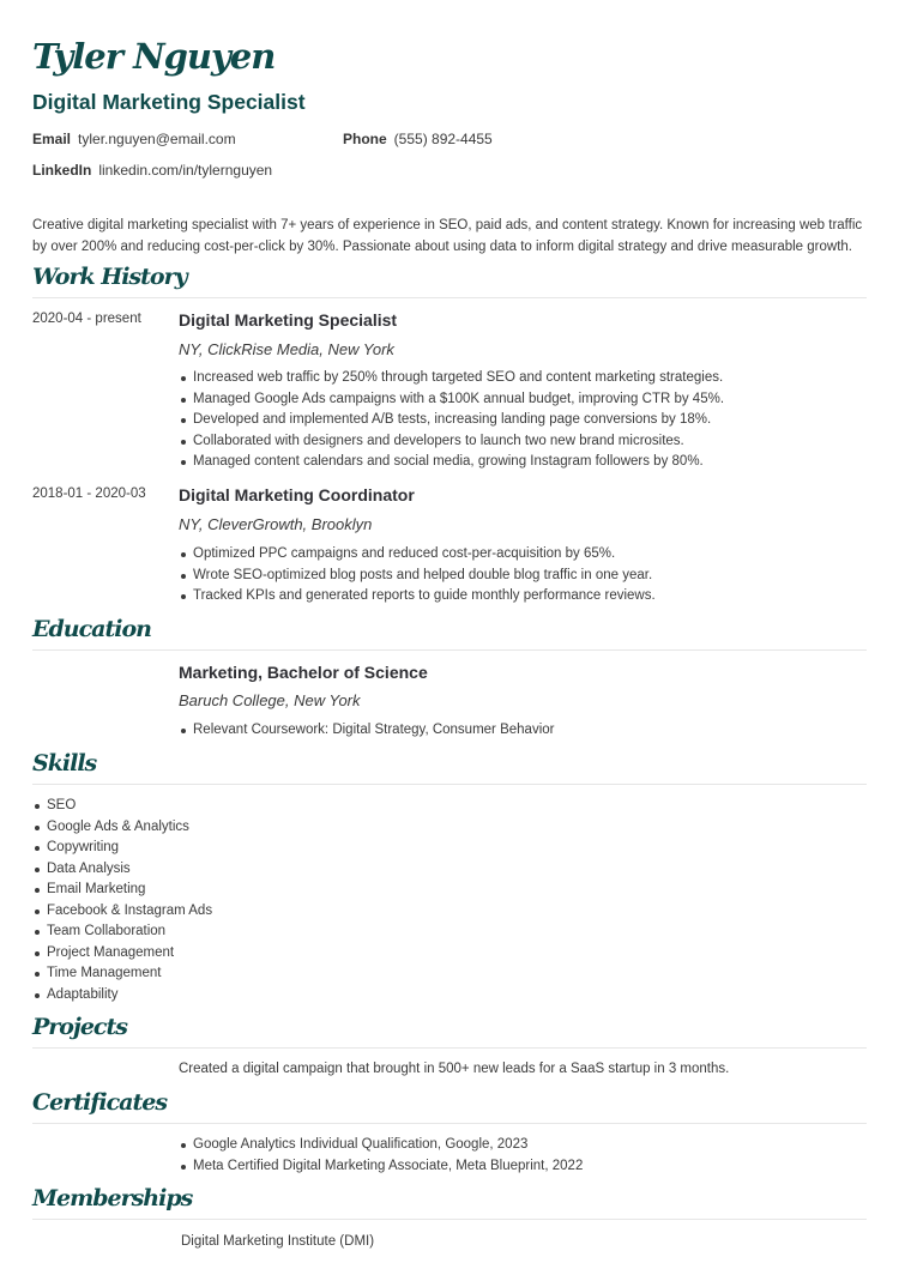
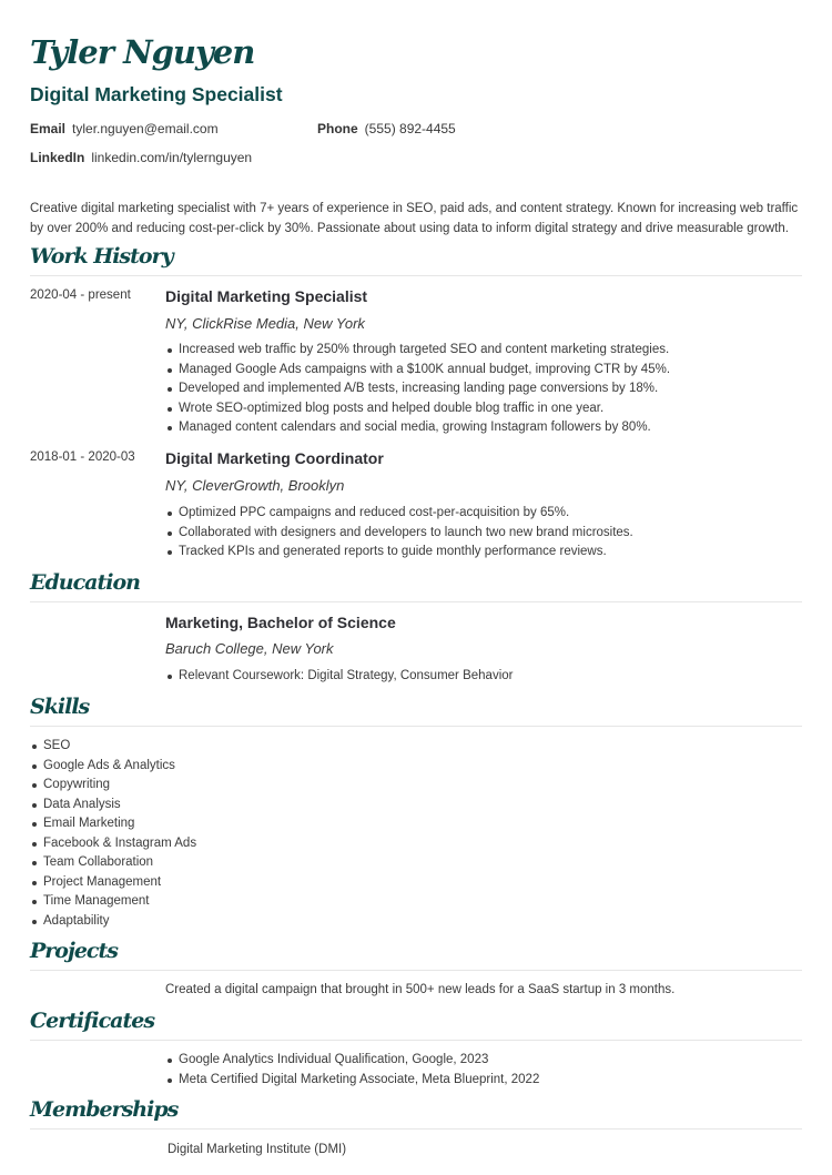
  Tyler Nguyen
  Digital Marketing Specialist
  Email tyler.nguyen@email.com
  Phone (555) 892-4455
  LinkedIn linkedin.com/in/tylernguyen
  Creative digital marketing specialist with 7+ years of experience in SEO, paid ads, and content strategy. Known for increasing web traffic by over 200% and reducing cost-per-click by 30%. Passionate about using data to inform digital strategy and drive measurable growth.
  Work History
  2020-04 - present
  Digital Marketing Specialist
  NY, ClickRise Media, New York
  Increased web traffic by 250% through targeted SEO and content marketing strategies.
  Managed Google Ads campaigns with a $100K annual budget, improving CTR by 45%.
  Developed and implemented A/B tests, increasing landing page conversions by 18%.
- Collaborated with designers and developers to launch two new brand microsites.
+ Wrote SEO-optimized blog posts and helped double blog traffic in one year.
  Managed content calendars and social media, growing Instagram followers by 80%.
  2018-01 - 2020-03
  Digital Marketing Coordinator
  NY, CleverGrowth, Brooklyn
  Optimized PPC campaigns and reduced cost-per-acquisition by 65%.
- Wrote SEO-optimized blog posts and helped double blog traffic in one year.
+ Collaborated with designers and developers to launch two new brand microsites.
  Tracked KPIs and generated reports to guide monthly performance reviews.
  Education
  Marketing, Bachelor of Science
  Baruch College, New York
  Relevant Coursework: Digital Strategy, Consumer Behavior
  Skills
  SEO
  Google Ads & Analytics
  Copywriting
  Data Analysis
  Email Marketing
  Facebook & Instagram Ads
  Team Collaboration
  Project Management
  Time Management
  Adaptability
  Projects
  Created a digital campaign that brought in 500+ new leads for a SaaS startup in 3 months.
  Certificates
  Google Analytics Individual Qualification, Google, 2023
  Meta Certified Digital Marketing Associate, Meta Blueprint, 2022
  Memberships
  Digital Marketing Institute (DMI)
